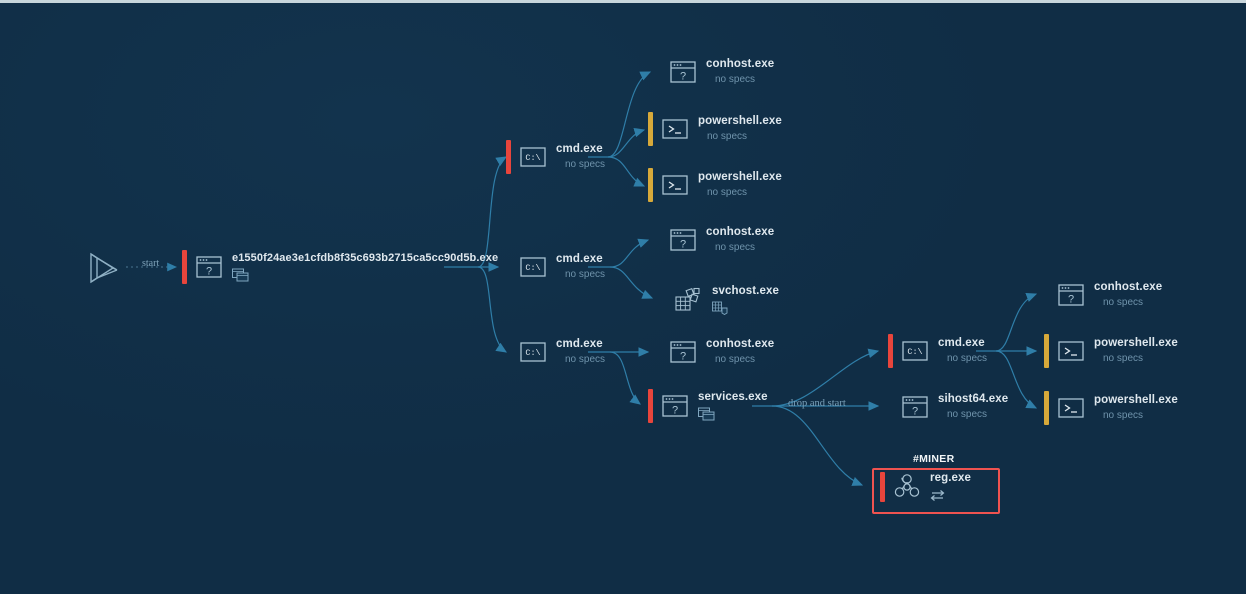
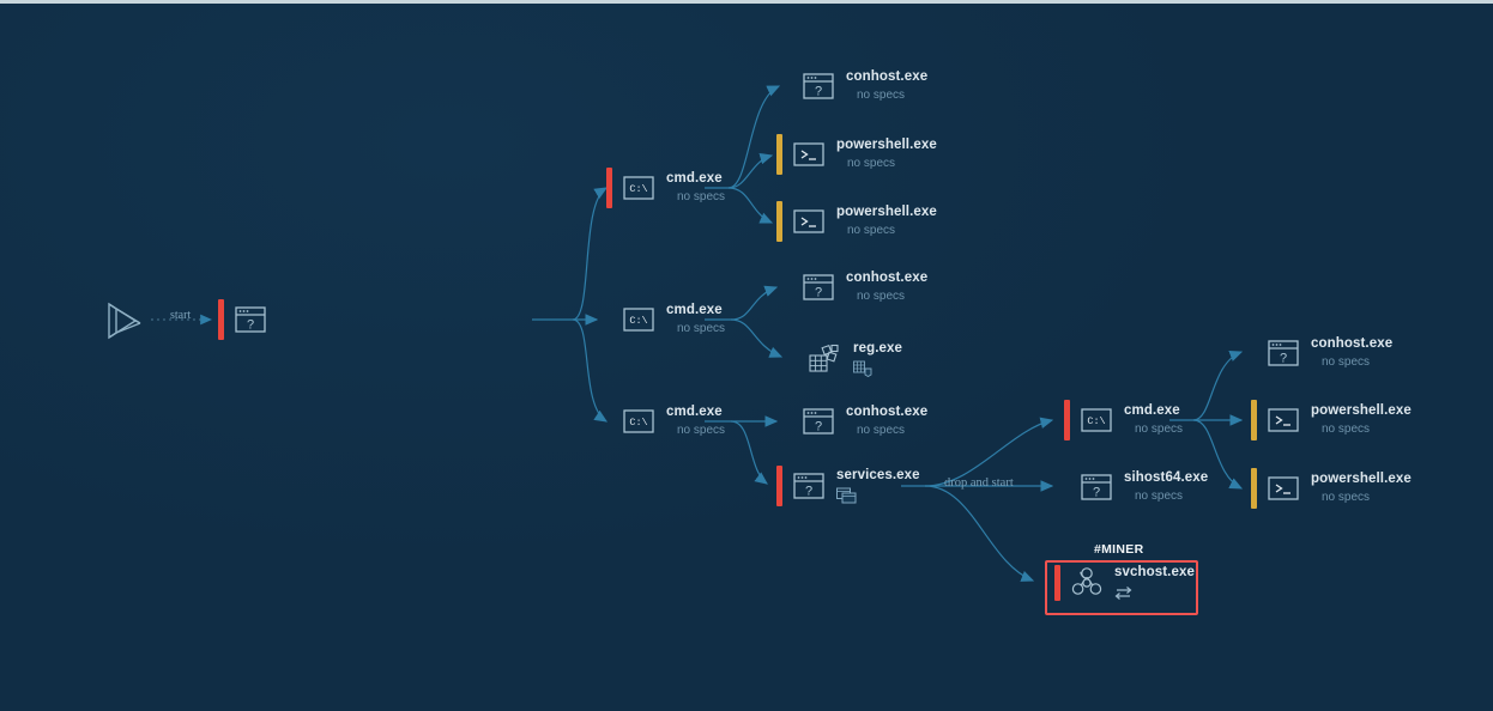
  start
  ?
- e1550f24ae3e1cfdb8f35c693b2715ca5cc90d5b.exe
  C:\
  cmd.exe
  no specs
  ?
  conhost.exe
  no specs
  powershell.exe
  no specs
  powershell.exe
  no specs
  C:\
  cmd.exe
  no specs
  ?
  conhost.exe
  no specs
- svchost.exe
+ reg.exe
  C:\
  cmd.exe
  no specs
  ?
  conhost.exe
  no specs
  ?
  services.exe
  drop and start
  C:\
  cmd.exe
  no specs
  ?
  sihost64.exe
  no specs
  #MINER
- reg.exe
+ svchost.exe
  ?
  conhost.exe
  no specs
  powershell.exe
  no specs
  powershell.exe
  no specs
